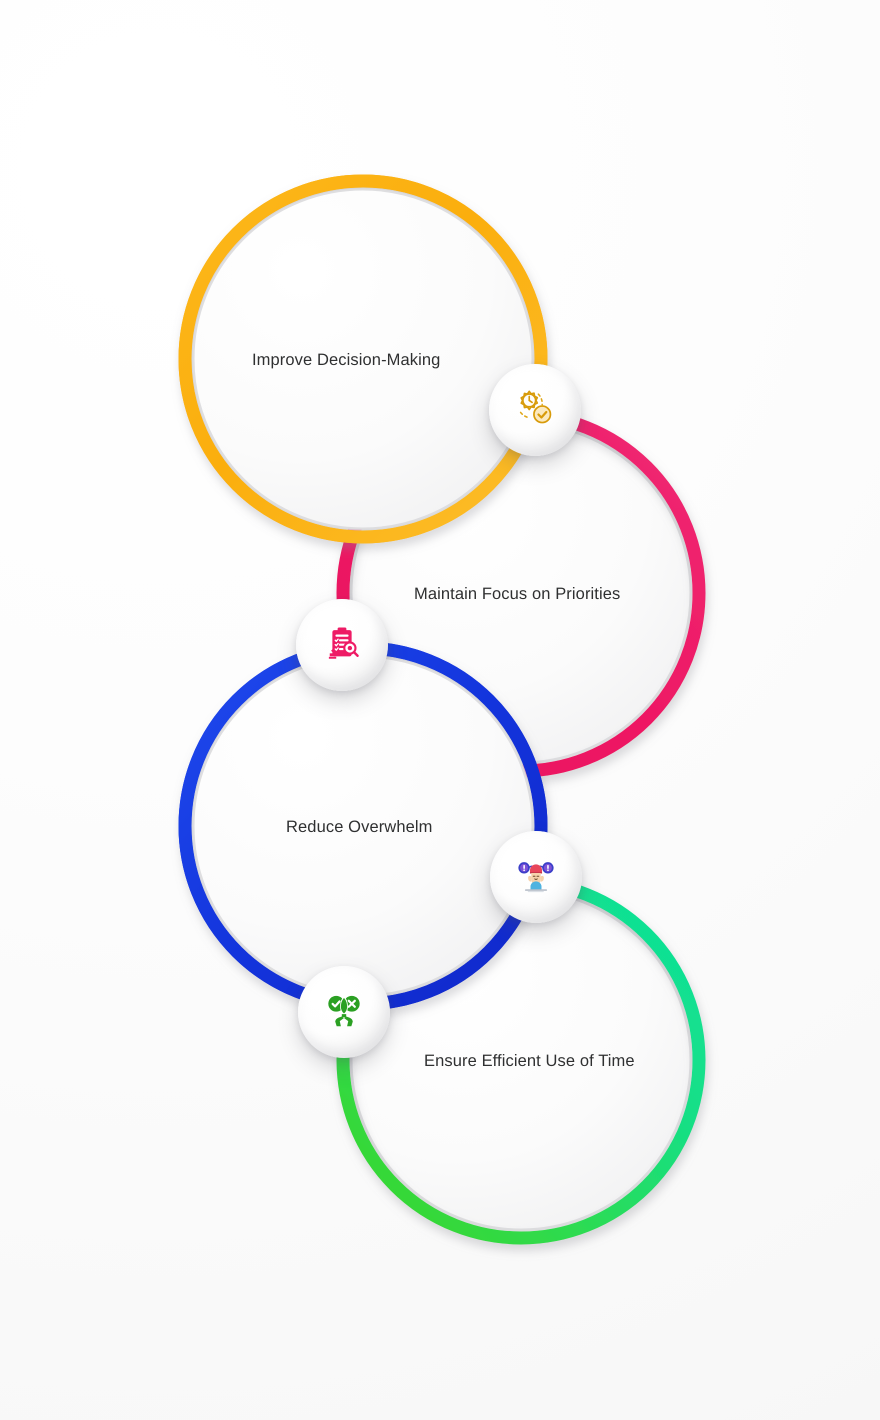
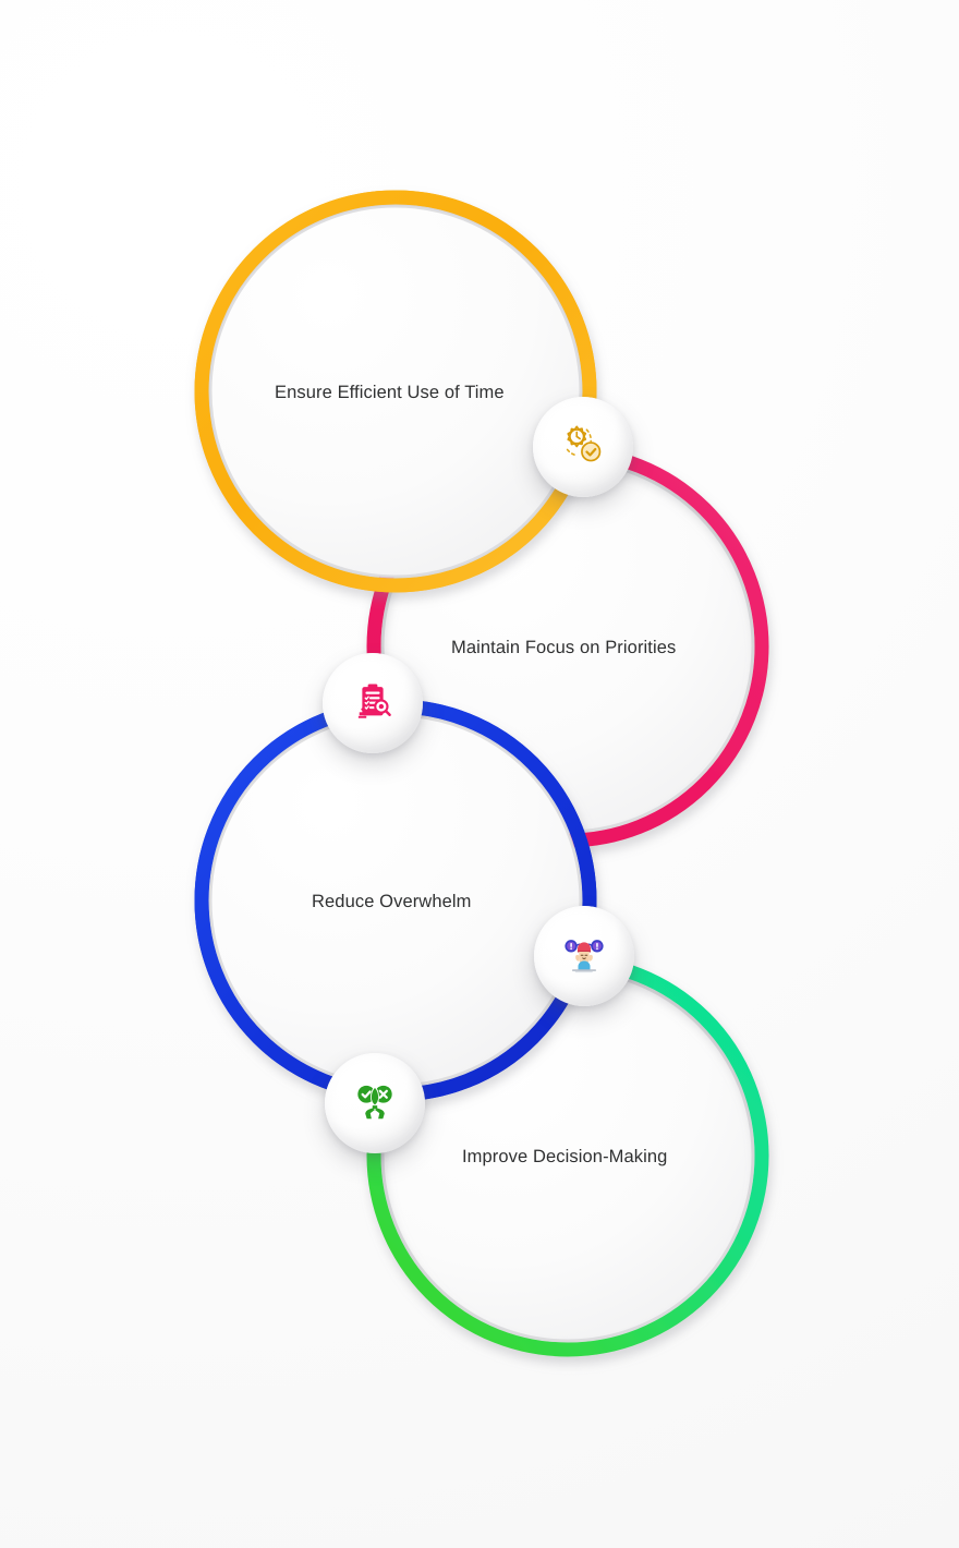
- Improve Decision-Making
+ Ensure Efficient Use of Time
  Maintain Focus on Priorities
  Reduce Overwhelm
- Ensure Efficient Use of Time
+ Improve Decision-Making
